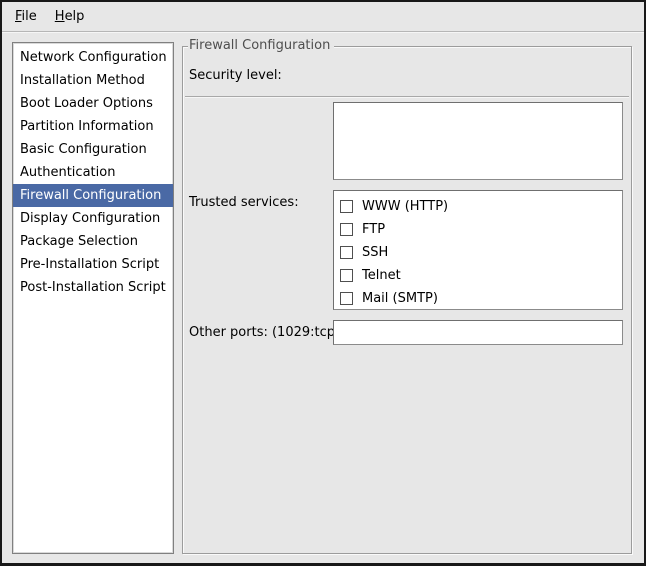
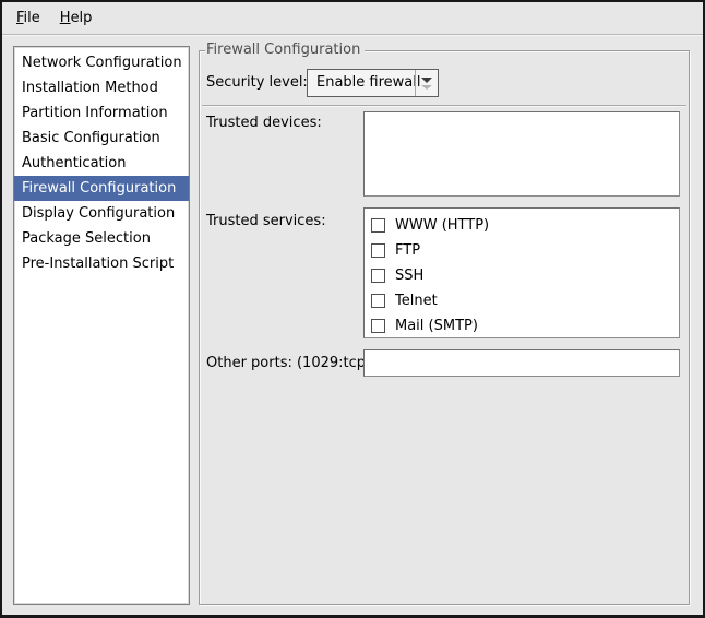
  File
  Help
  Network Configuration
  Installation Method
- Boot Loader Options
  Partition Information
  Basic Configuration
  Authentication
  Firewall Configuration
  Display Configuration
  Package Selection
  Pre-Installation Script
- Post-Installation Script
  Firewall Configuration
  Security level:
+ Enable firewall
+ Trusted devices:
  Trusted services:
  WWW (HTTP)
  FTP
  SSH
  Telnet
  Mail (SMTP)
  Other ports: (1029:tcp
